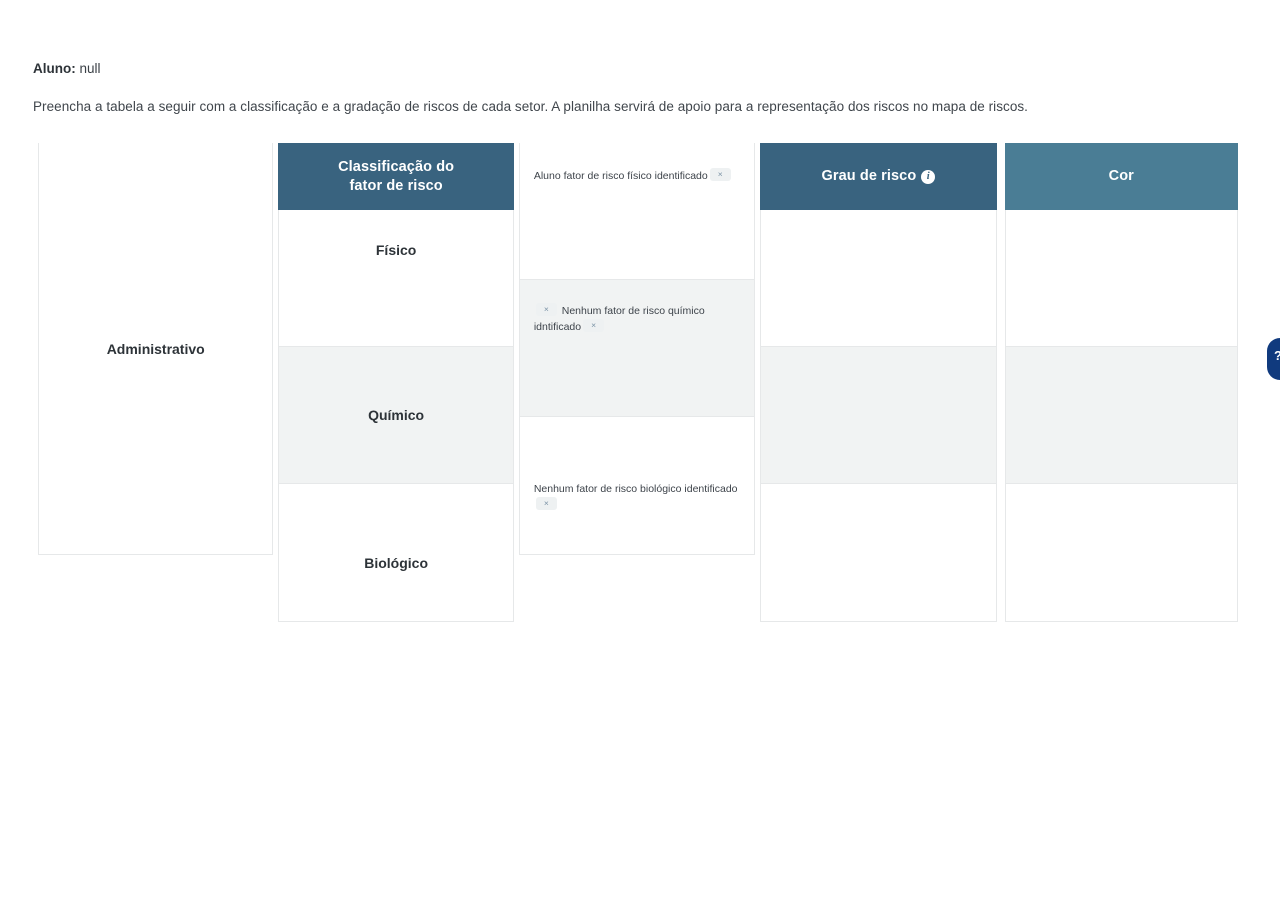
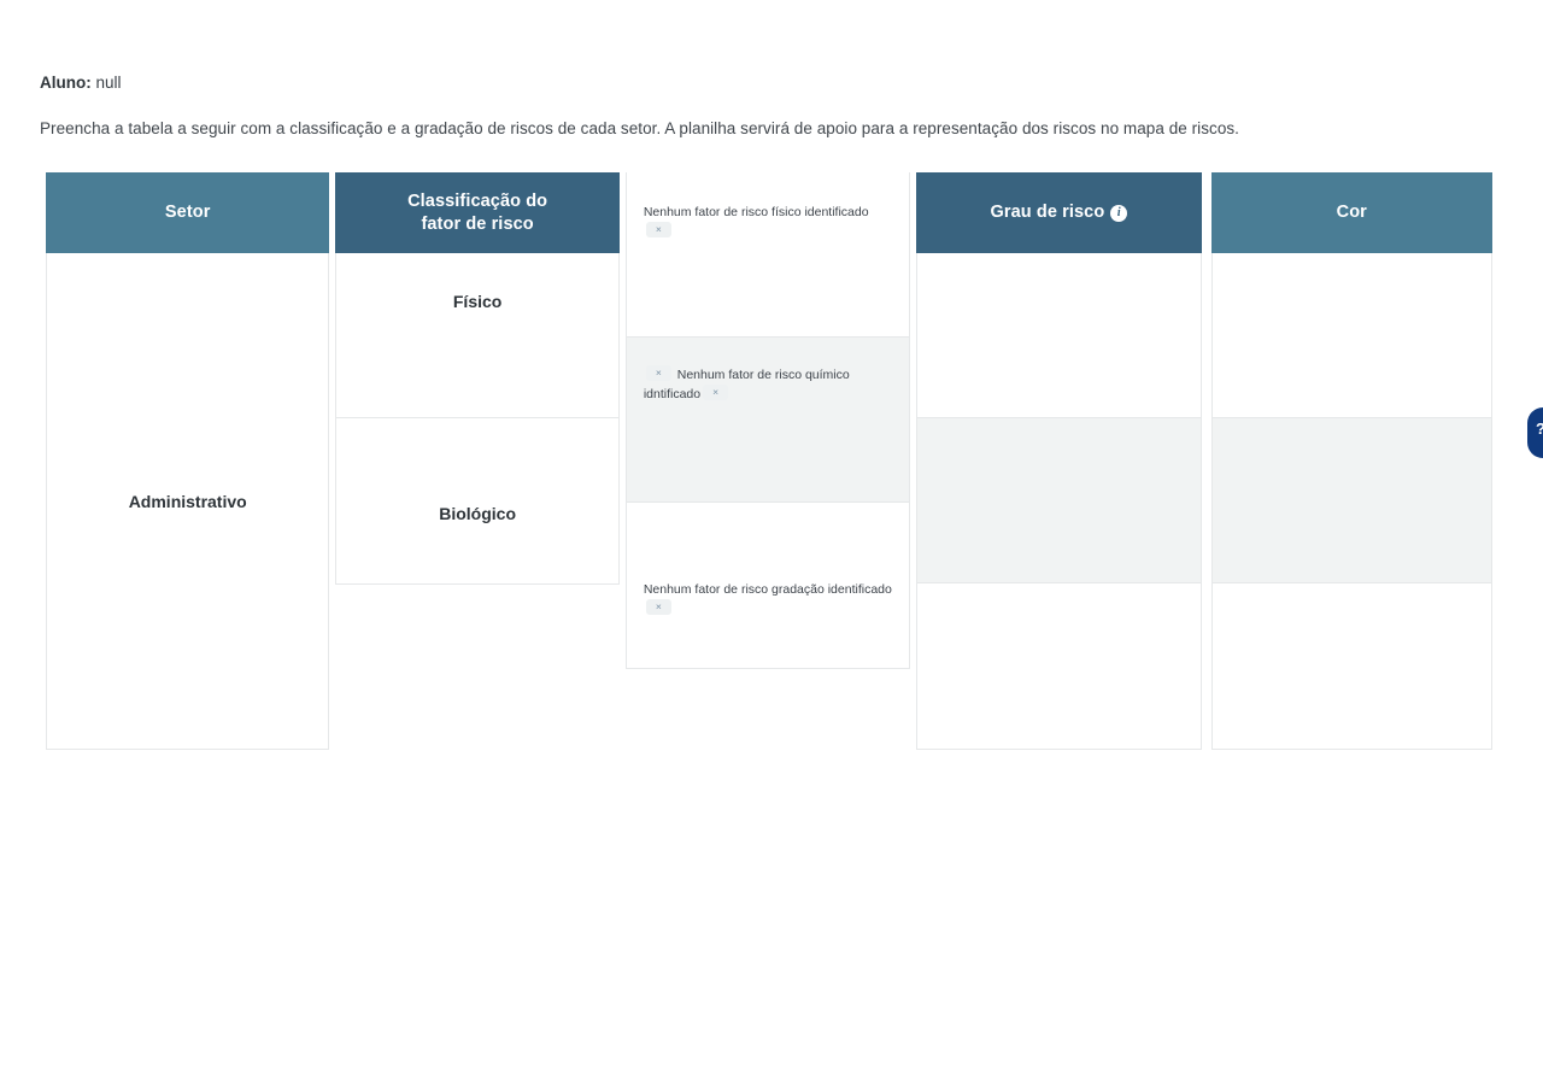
  Aluno: null
  Preencha a tabela a seguir com a classificação e a gradação de riscos de cada setor. A planilha servirá de apoio para a representação dos riscos no mapa de riscos.
+ Setor
  Administrativo
  Classificação do
  fator de risco
  Físico
- Químico
  Biológico
- Aluno fator de risco físico identificado ×
+ Nenhum fator de risco físico identificado×
  × Nenhum fator de risco químico idntificado ×
- Nenhum fator de risco biológico identificado×
+ Nenhum fator de risco gradação identificado×
  Grau de risco
  i
  Cor
  ?
